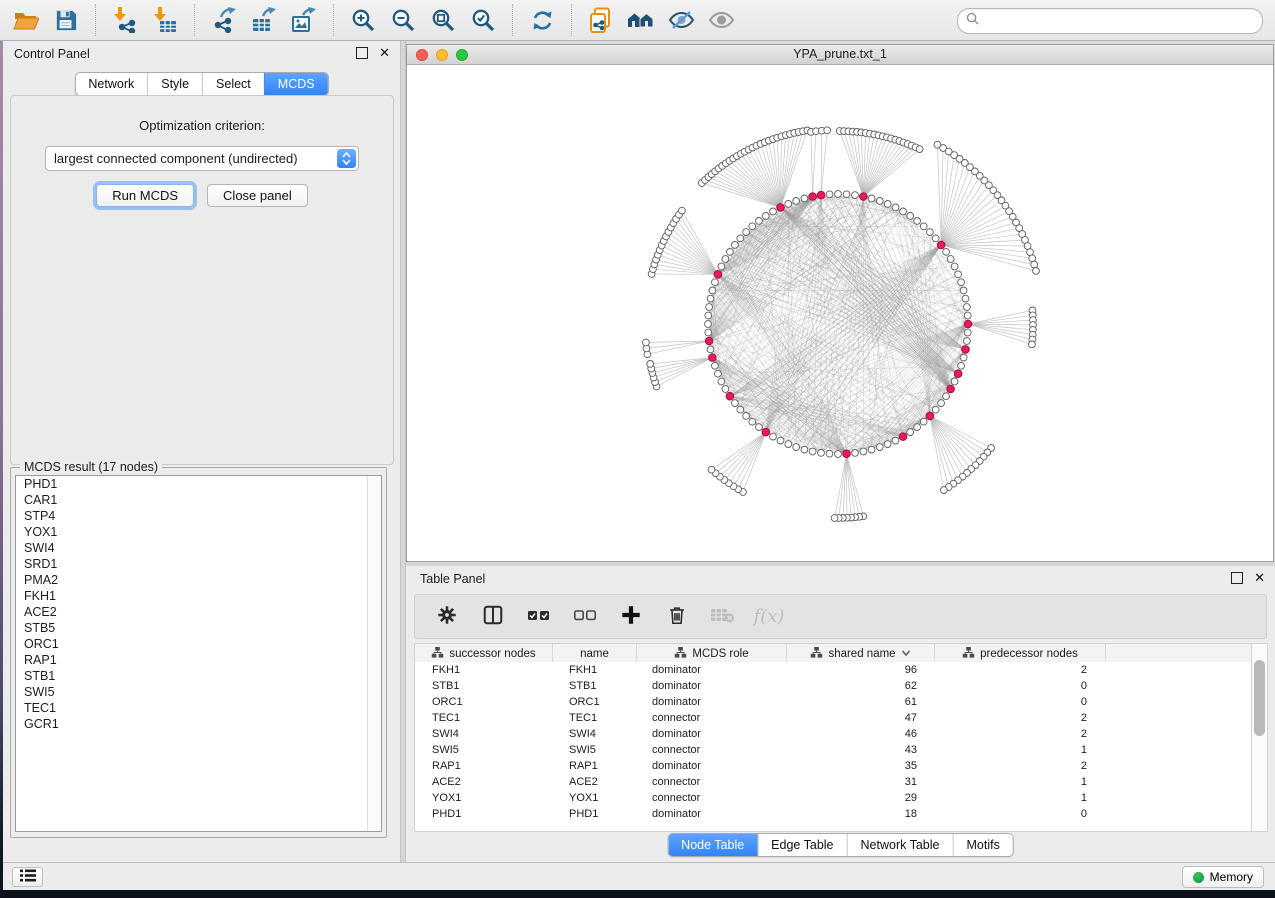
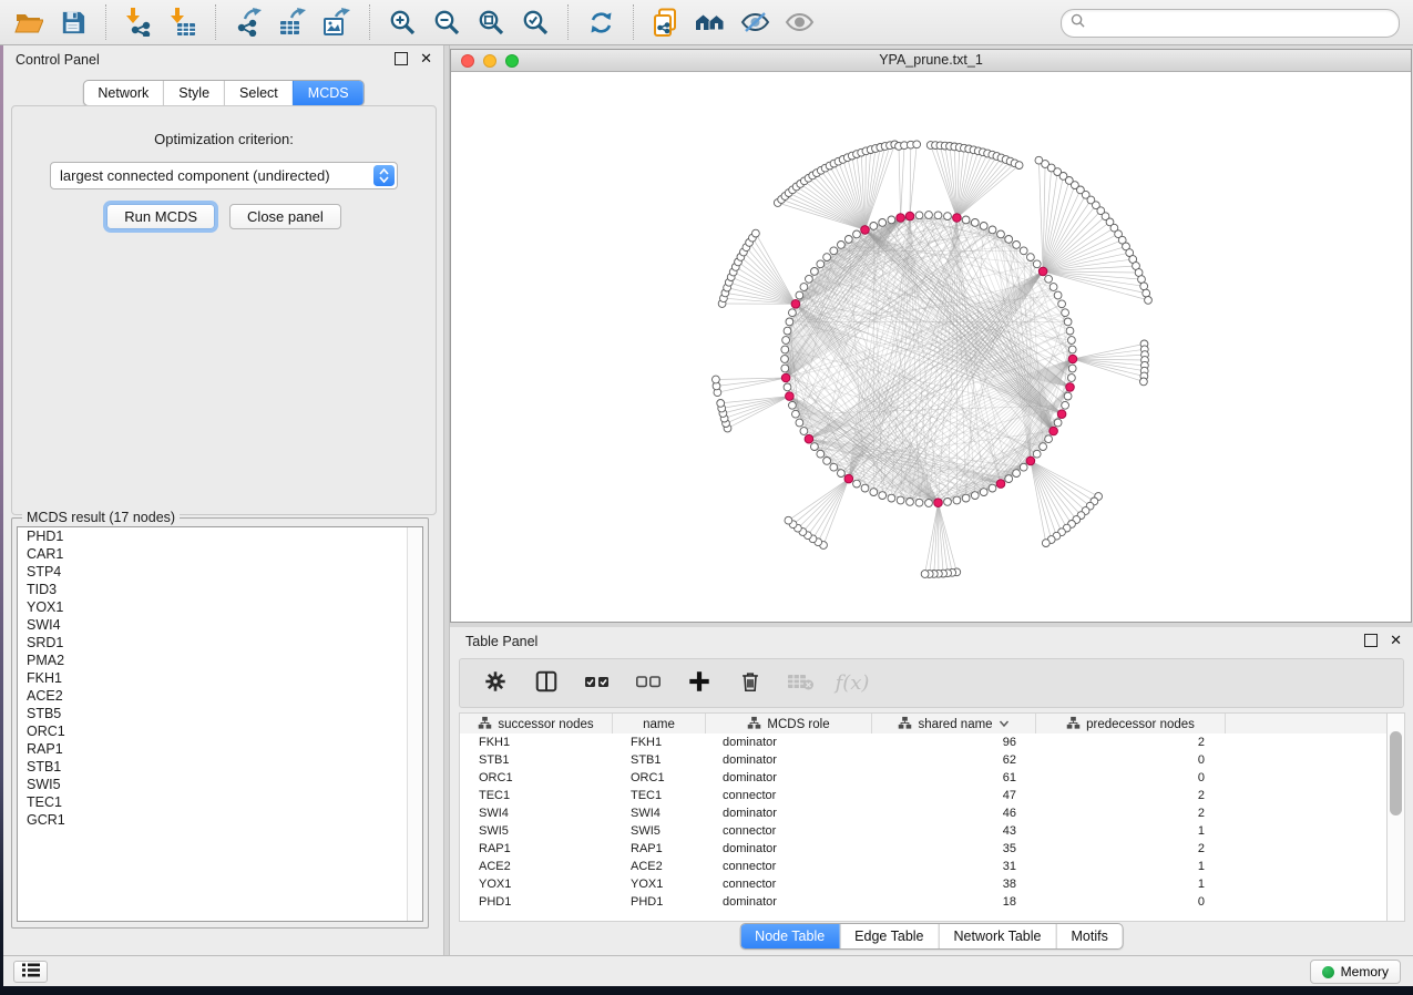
  Control Panel
  ✕
  Network
  Style
  Select
  MCDS
  Optimization criterion:
  largest connected component (undirected)
  Run MCDS
  Close panel
  MCDS result (17 nodes)
  PHD1
  CAR1
  STP4
+ TID3
  YOX1
  SWI4
  SRD1
  PMA2
  FKH1
  ACE2
  STB5
  ORC1
  RAP1
  STB1
  SWI5
  TEC1
  GCR1
  YPA_prune.txt_1
  Table Panel
  ✕
  f(x)
  successor nodes
  name
  MCDS role
  shared name
  predecessor nodes
  FKH1
  FKH1
  dominator
  96
  2
  STB1
  STB1
  dominator
  62
  0
  ORC1
  ORC1
  dominator
  61
  0
  TEC1
  TEC1
  connector
  47
  2
  SWI4
  SWI4
  dominator
  46
  2
  SWI5
  SWI5
  connector
  43
  1
  RAP1
  RAP1
  dominator
  35
  2
  ACE2
  ACE2
  connector
  31
  1
  YOX1
  YOX1
  connector
- 29
+ 38
  1
  PHD1
  PHD1
  dominator
  18
  0
  Node Table
  Edge Table
  Network Table
  Motifs
  Memory
